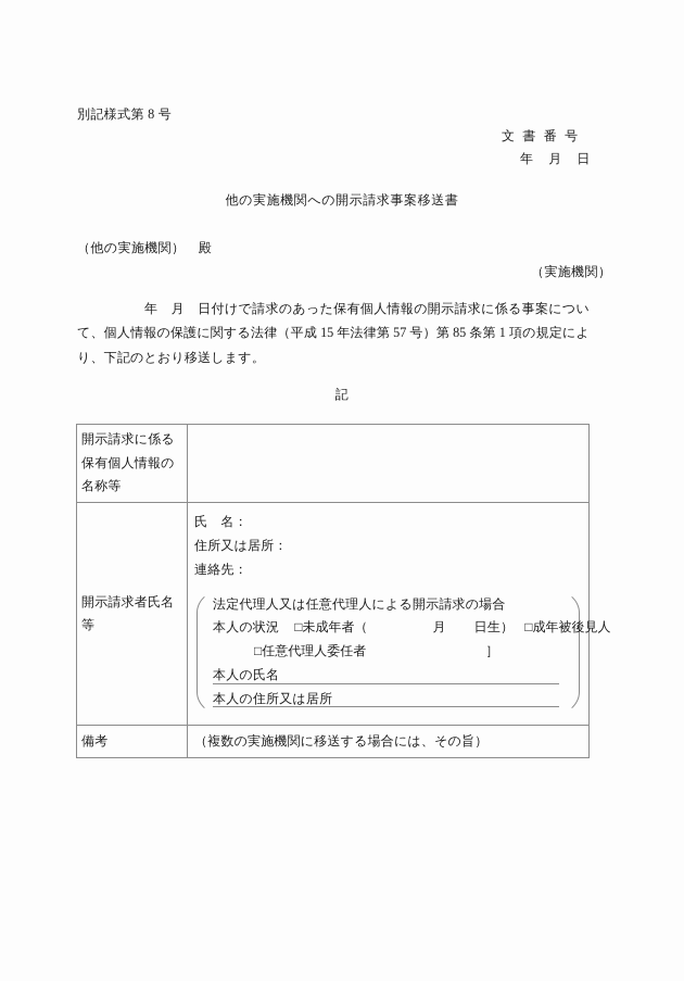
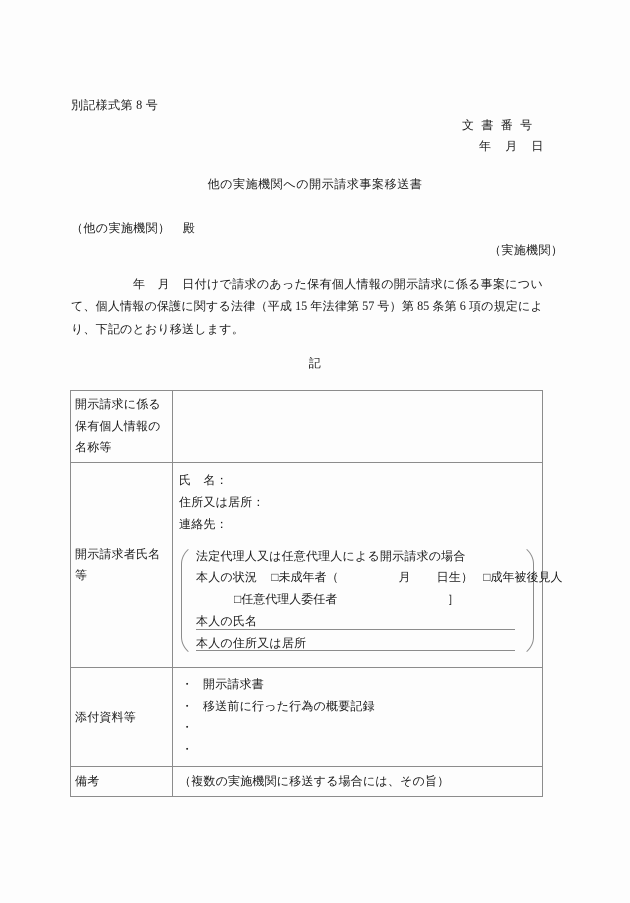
  別記様式第 8 号
  文書番号
  年月日
  他の実施機関への開示請求事案移送書
  （他の実施機関） 殿
  （実施機関）
- 年 月 日付けで請求のあった保有個人情報の開示請求に係る事案について、個人情報の保護に関する法律（平成 15 年法律第 57 号）第 85 条第 1 項の規定により、下記のとおり移送します。
+ 年 月 日付けで請求のあった保有個人情報の開示請求に係る事案について、個人情報の保護に関する法律（平成 15 年法律第 57 号）第 85 条第 6 項の規定により、下記のとおり移送します。
  記
  開示請求に係る保有個人情報の名称等
  開示請求者氏名等	氏 名： 住所又は居所： 連絡先： 法定代理人又は任意代理人による開示請求の場合 本人の状況 □未成年者（ 月 日生） □成年被後見人 □任意代理人委任者 ］ 本人の氏名 本人の住所又は居所
+ 添付資料等	・ 開示請求書 ・ 移送前に行った行為の概要記録 ・ ・
  備考	（複数の実施機関に移送する場合には、その旨）
